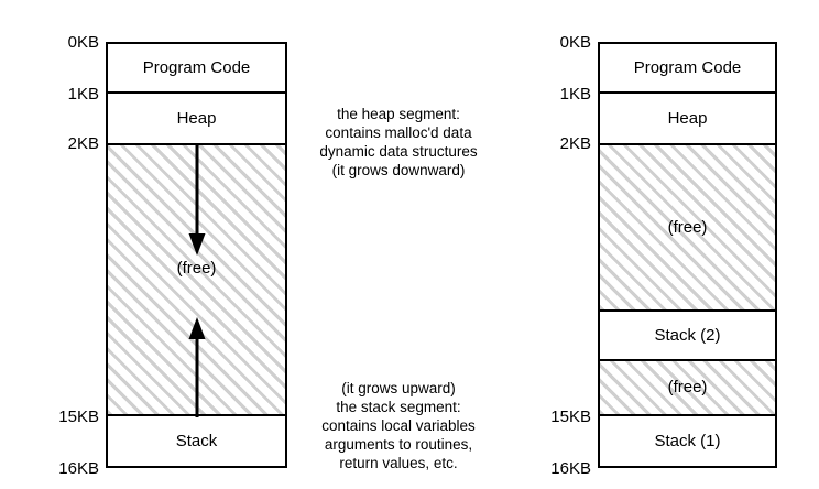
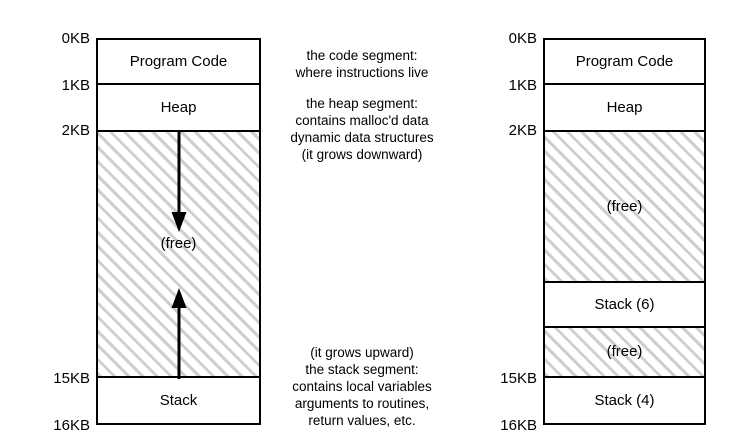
  0KB
  1KB
  2KB
  15KB
  16KB
  Program Code
  Heap
  (free)
  Stack
+ the code segment:
+ where instructions live
  the heap segment:
  contains malloc'd data
  dynamic data structures
  (it grows downward)
  (it grows upward)
  the stack segment:
  contains local variables
  arguments to routines,
  return values, etc.
  0KB
  1KB
  2KB
  15KB
  16KB
  Program Code
  Heap
  (free)
- Stack (2)
+ Stack (6)
  (free)
- Stack (1)
+ Stack (4)
